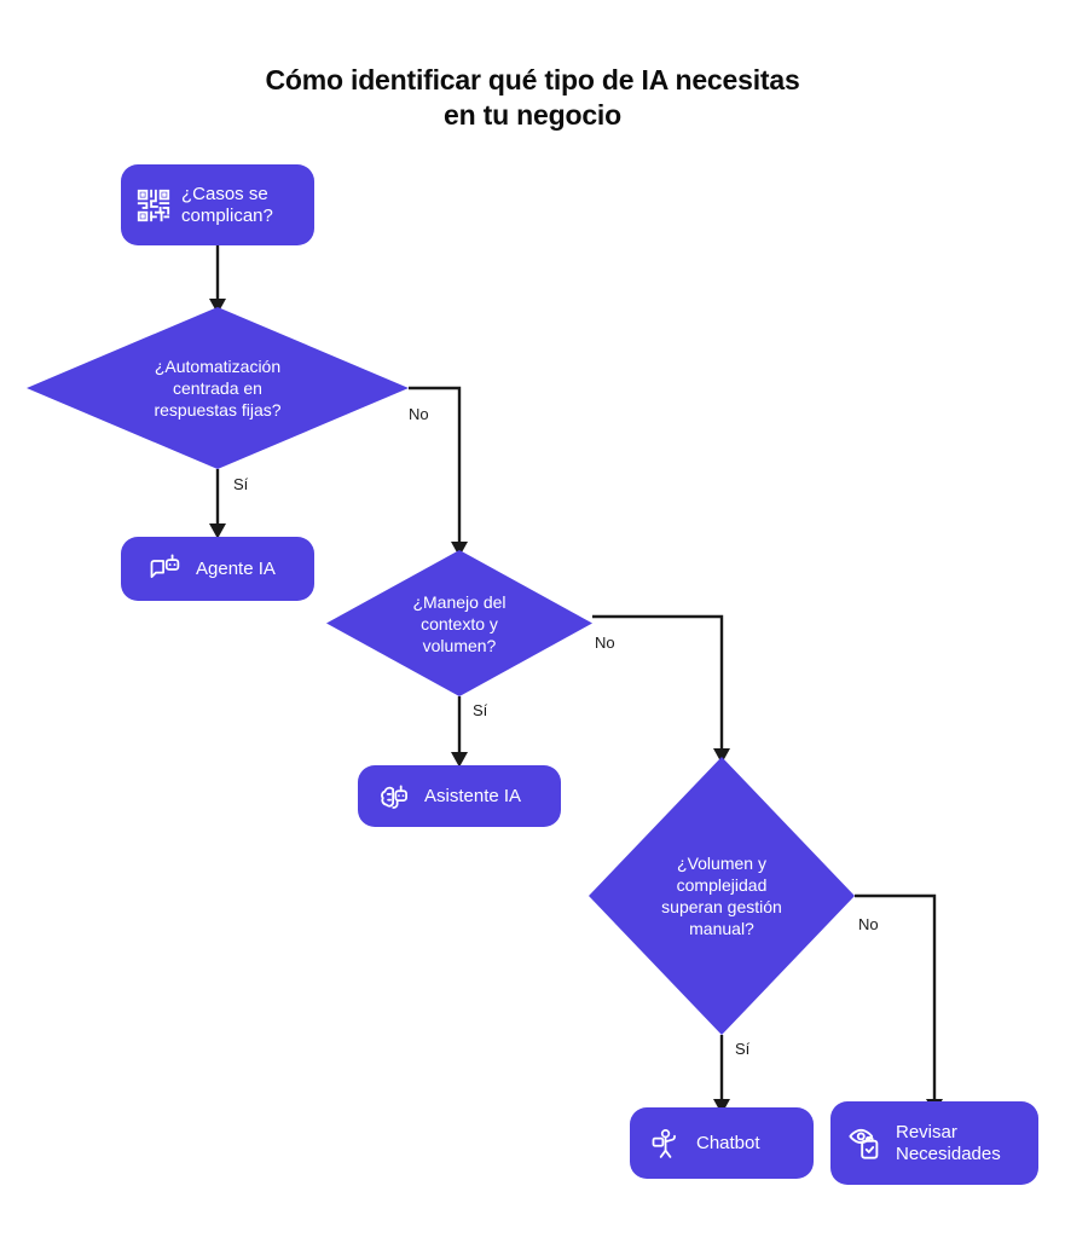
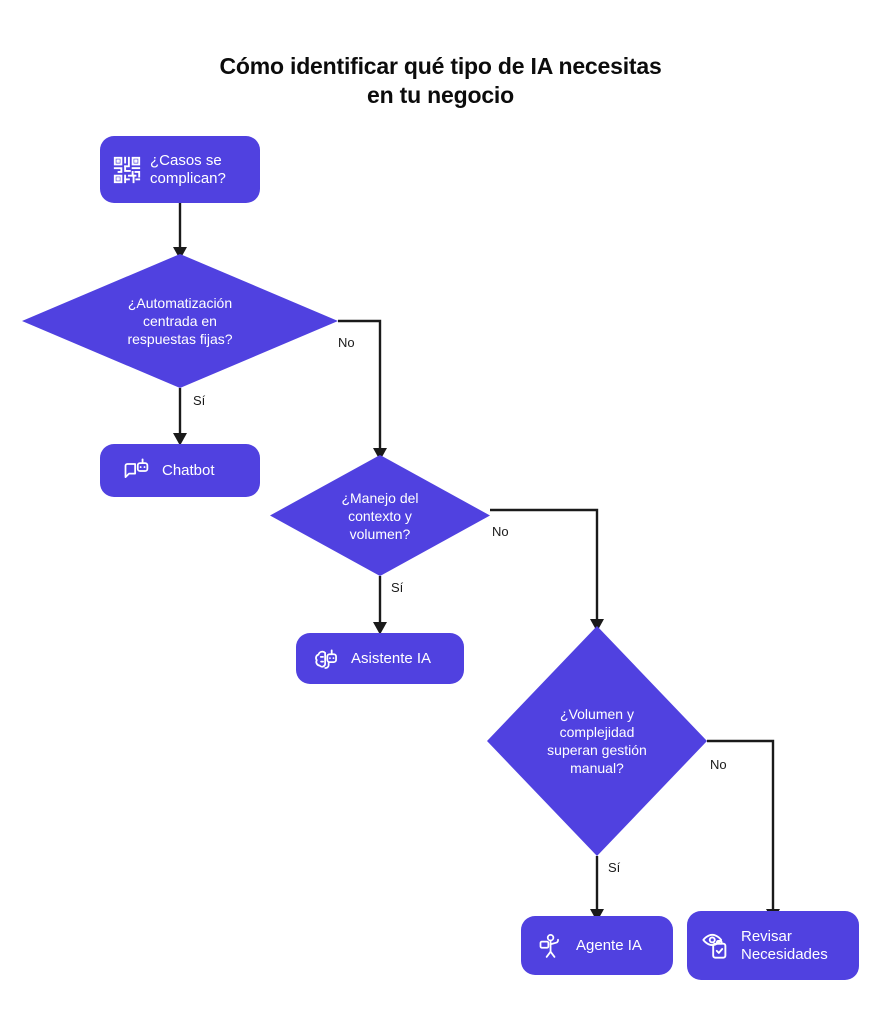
  Cómo identificar qué tipo de IA necesitas
  en tu negocio
  Sí
  No
  Sí
  No
  Sí
  No
  ¿Casos se
  complican?
  ¿Automatización
  centrada en
  respuestas fijas?
- Agente IA
+ Chatbot
  ¿Manejo del
  contexto y
  volumen?
  Asistente IA
  ¿Volumen y
  complejidad
  superan gestión
  manual?
- Chatbot
+ Agente IA
  Revisar
  Necesidades
